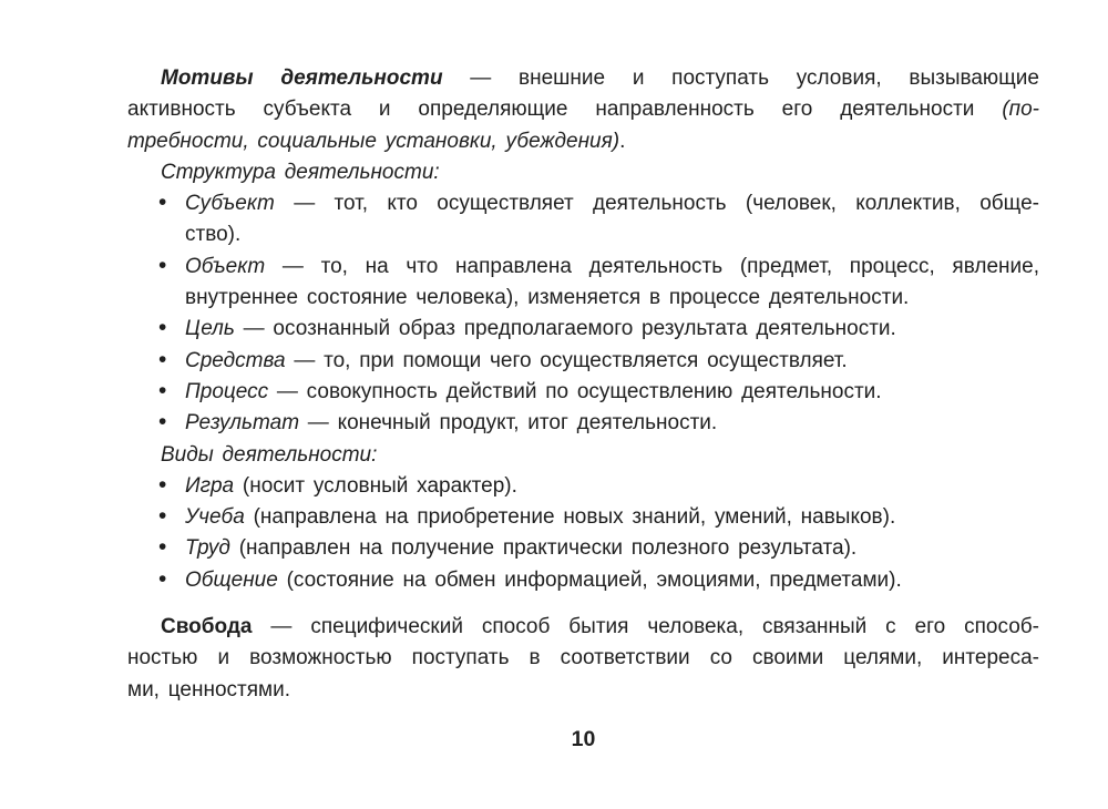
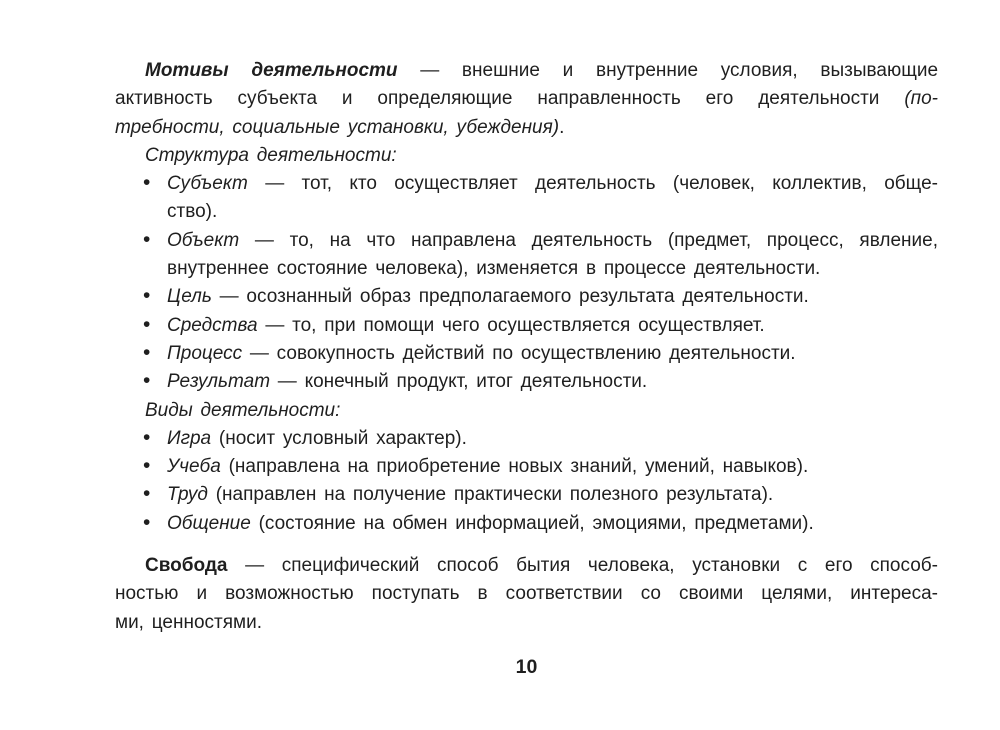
- Мотивы деятельности — внешние и поступать условия, вызывающие
+ Мотивы деятельности — внешние и внутренние условия, вызывающие
  активность субъекта и определяющие направленность его деятельности (по-
  требности, социальные установки, убеждения).
  Структура деятельности:
  •
  Субъект — тот, кто осуществляет деятельность (человек, коллектив, обще-
  ство).
  •
  Объект — то, на что направлена деятельность (предмет, процесс, явление,
  внутреннее состояние человека), изменяется в процессе деятельности.
  •
  Цель — осознанный образ предполагаемого результата деятельности.
  •
  Средства — то, при помощи чего осуществляется осуществляет.
  •
  Процесс — совокупность действий по осуществлению деятельности.
  •
  Результат — конечный продукт, итог деятельности.
  Виды деятельности:
  •
  Игра (носит условный характер).
  •
  Учеба (направлена на приобретение новых знаний, умений, навыков).
  •
  Труд (направлен на получение практически полезного результата).
  •
  Общение (состояние на обмен информацией, эмоциями, предметами).
- Свобода — специфический способ бытия человека, связанный с его способ-
+ Свобода — специфический способ бытия человека, установки с его способ-
  ностью и возможностью поступать в соответствии со своими целями, интереса-
  ми, ценностями.
  10
